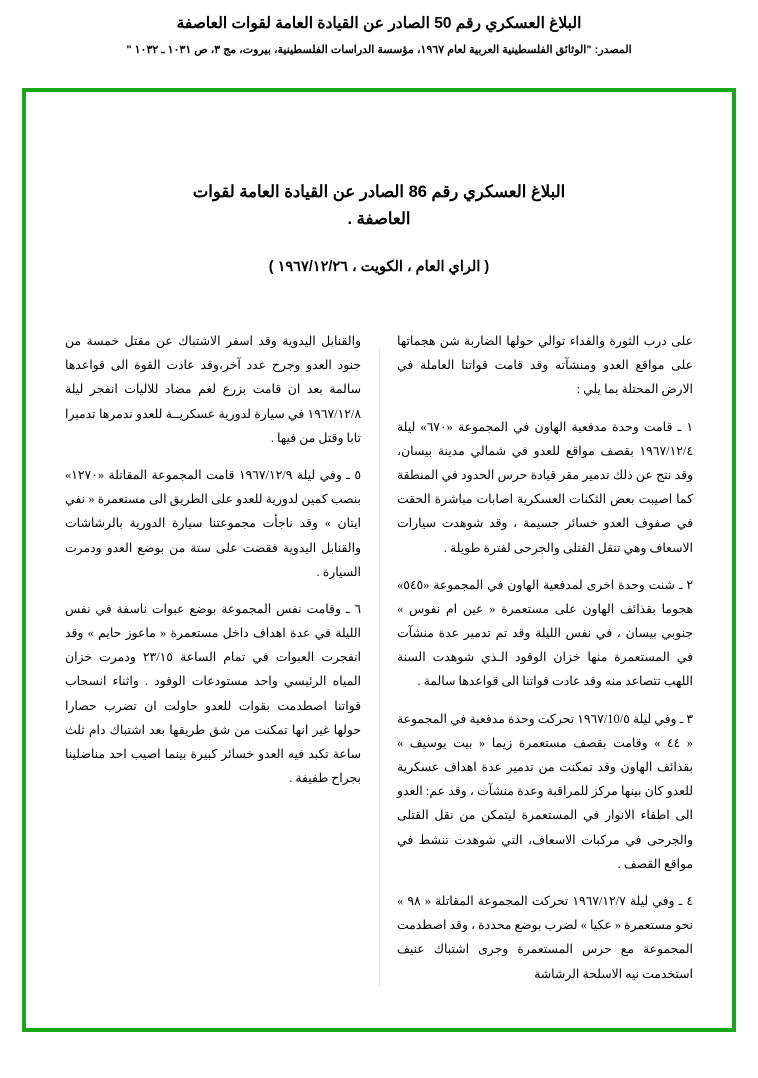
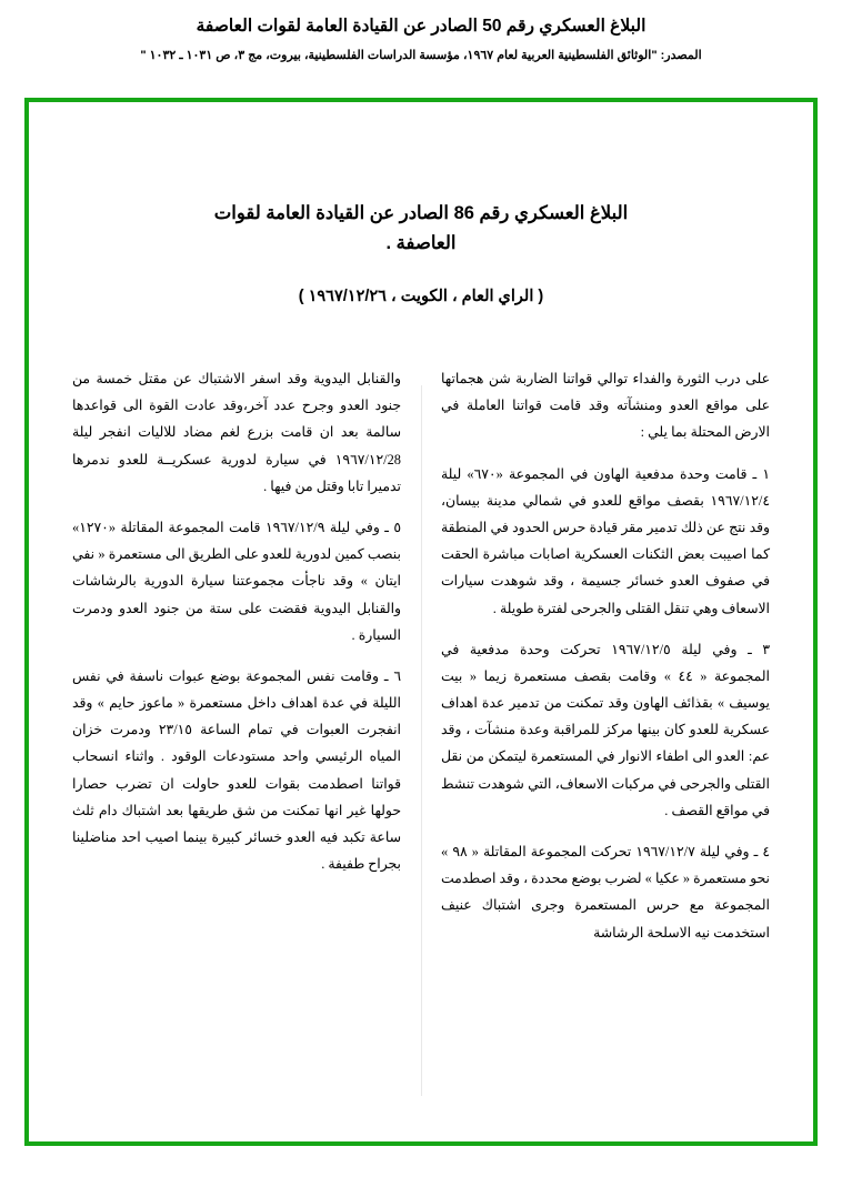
  البلاغ العسكري رقم 50 الصادر عن القيادة العامة لقوات العاصفة
  المصدر: "الوثائق الفلسطينية العربية لعام ١٩٦٧، مؤسسة الدراسات الفلسطينية، بيروت، مج ٣، ص ١٠٣١ ـ ١٠٣٢ "
  البلاغ العسكري رقم 86 الصادر عن القيادة العامة لقوات العاصفة .
  ( الراي العام ، الكويت ، ١٩٦٧/١٢/٢٦ )
- على درب الثورة والفداء توالي حولها الضاربة شن هجماتها على مواقع العدو ومنشآته وقد قامت قواتنا العاملة في الارض المحتلة بما يلي :
+ على درب الثورة والفداء توالي قواتنا الضاربة شن هجماتها على مواقع العدو ومنشآته وقد قامت قواتنا العاملة في الارض المحتلة بما يلي :
  ١ ـ قامت وحدة مدفعية الهاون في المجموعة «٦٧٠» ليلة ١٩٦٧/١٢/٤ بقصف مواقع للعدو في شمالي مدينة بيسان، وقد نتج عن ذلك تدمير مقر قيادة حرس الحدود في المنطقة كما اصيبت بعض الثكنات العسكرية اصابات مباشرة الحقت في صفوف العدو خسائر جسيمة ، وقد شوهدت سيارات الاسعاف وهي تنقل القتلى والجرحى لفترة طويلة .
- ٢ ـ شنت وحدة اخرى لمدفعية الهاون في المجموعة «٥٤٥» هجوما بقذائف الهاون على مستعمرة « عين ام نفوس » جنوبي بيسان ، في نفس الليلة وقد تم تدمير عدة منشآت في المستعمرة منها خزان الوقود الـذي شوهدت السنة اللهب تتصاعد منه وقد عادت قواتنا الى قواعدها سالمة .
- ٣ ـ وفي ليلة ١٩٦٧/10/٥ تحركت وحدة مدفعية في المجموعة « ٤٤ » وقامت بقصف مستعمرة زيما « بيت يوسيف » بقذائف الهاون وقد تمكنت من تدمير عدة اهداف عسكرية للعدو كان بينها مركز للمراقبة وعدة منشآت ، وقد عم: العدو الى اطفاء الانوار في المستعمرة ليتمكن من نقل القتلى والجرحى في مركبات الاسعاف، التي شوهدت تنشط في مواقع القصف .
+ ٣ ـ وفي ليلة ١٩٦٧/١٢/٥ تحركت وحدة مدفعية في المجموعة « ٤٤ » وقامت بقصف مستعمرة زيما « بيت يوسيف » بقذائف الهاون وقد تمكنت من تدمير عدة اهداف عسكرية للعدو كان بينها مركز للمراقبة وعدة منشآت ، وقد عم: العدو الى اطفاء الانوار في المستعمرة ليتمكن من نقل القتلى والجرحى في مركبات الاسعاف، التي شوهدت تنشط في مواقع القصف .
  ٤ ـ وفي ليلة ١٩٦٧/١٢/٧ تحركت المجموعة المقاتلة « ٩٨ » نحو مستعمرة « عكيا » لضرب بوضع محددة ، وقد اصطدمت المجموعة مع حرس المستعمرة وجرى اشتباك عنيف استخدمت نيه الاسلحة الرشاشة
- والقنابل اليدوية وقد اسفر الاشتباك عن مقتل خمسة من جنود العدو وجرح عدد آخر،وقد عادت القوة الى قواعدها سالمة بعد ان قامت بزرع لغم مضاد للاليات انفجر ليلة ١٩٦٧/١٢/٨ في سيارة لدورية عسكريــة للعدو ندمرها تدميرا تابا وقتل من فيها .
+ والقنابل اليدوية وقد اسفر الاشتباك عن مقتل خمسة من جنود العدو وجرح عدد آخر،وقد عادت القوة الى قواعدها سالمة بعد ان قامت بزرع لغم مضاد للاليات انفجر ليلة ١٩٦٧/١٢/28 في سيارة لدورية عسكريــة للعدو ندمرها تدميرا تابا وقتل من فيها .
- ٥ ـ وفي ليلة ١٩٦٧/١٢/٩ قامت المجموعة المقاتلة «١٢٧٠» بنصب كمين لدورية للعدو على الطريق الى مستعمرة « نفي ايتان » وقد ناجأت مجموعتنا سيارة الدورية بالرشاشات والقنابل اليدوية فقضت على ستة من بوضع العدو ودمرت السيارة .
+ ٥ ـ وفي ليلة ١٩٦٧/١٢/٩ قامت المجموعة المقاتلة «١٢٧٠» بنصب كمين لدورية للعدو على الطريق الى مستعمرة « نفي ايتان » وقد ناجأت مجموعتنا سيارة الدورية بالرشاشات والقنابل اليدوية فقضت على ستة من جنود العدو ودمرت السيارة .
  ٦ ـ وقامت نفس المجموعة بوضع عبوات ناسفة في نفس الليلة في عدة اهداف داخل مستعمرة « ماعوز حايم » وقد انفجرت العبوات في تمام الساعة ٢٣/١٥ ودمرت خزان المياه الرئيسي واحد مستودعات الوقود . واثناء انسحاب قواتنا اصطدمت بقوات للعدو حاولت ان تضرب حصارا حولها غير انها تمكنت من شق طريقها بعد اشتباك دام ثلث ساعة تكبد فيه العدو خسائر كبيرة بينما اصيب احد مناضلينا بجراح طفيفة .
